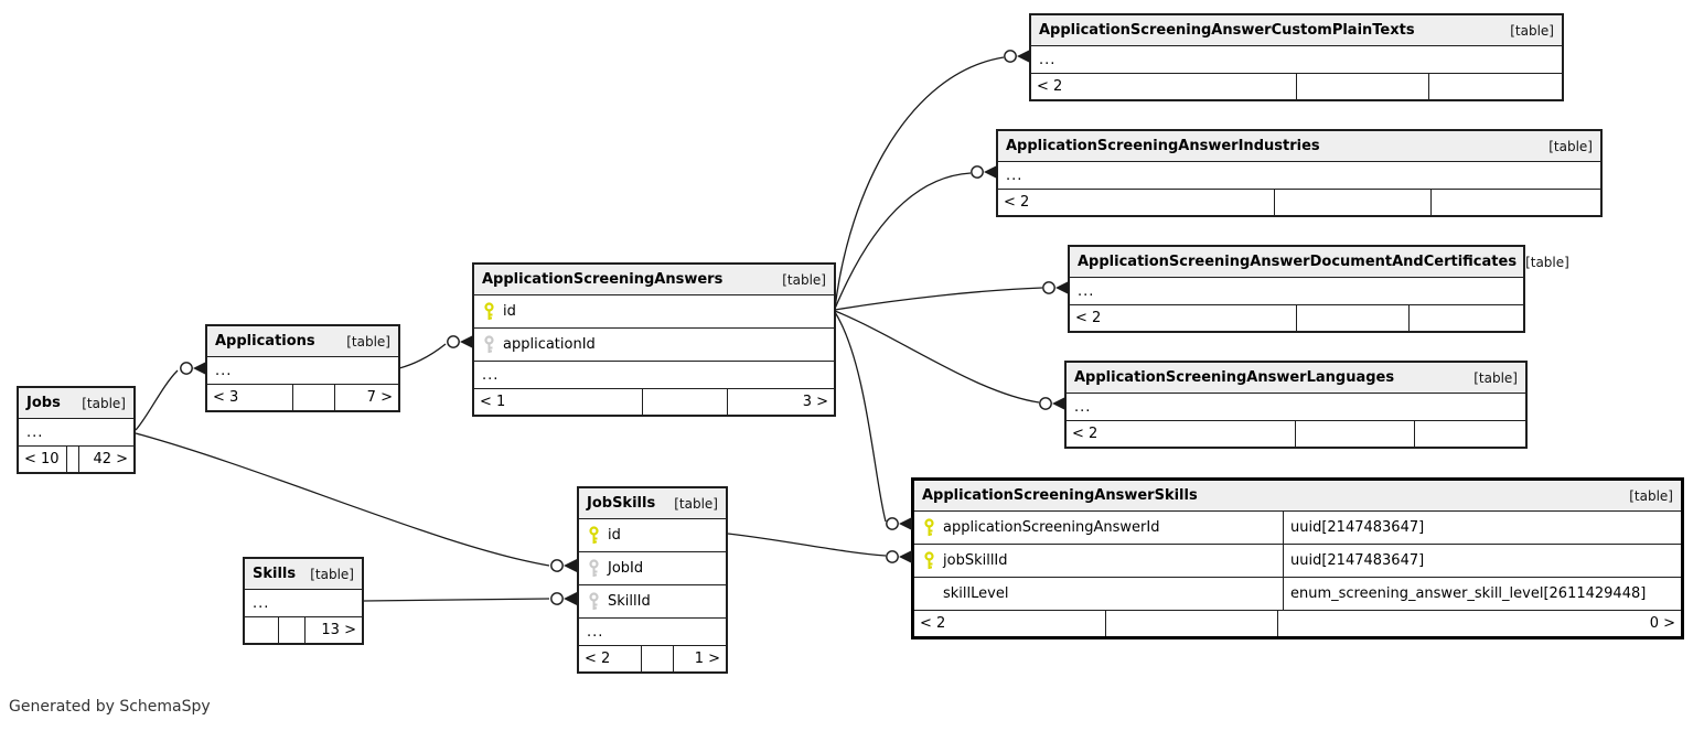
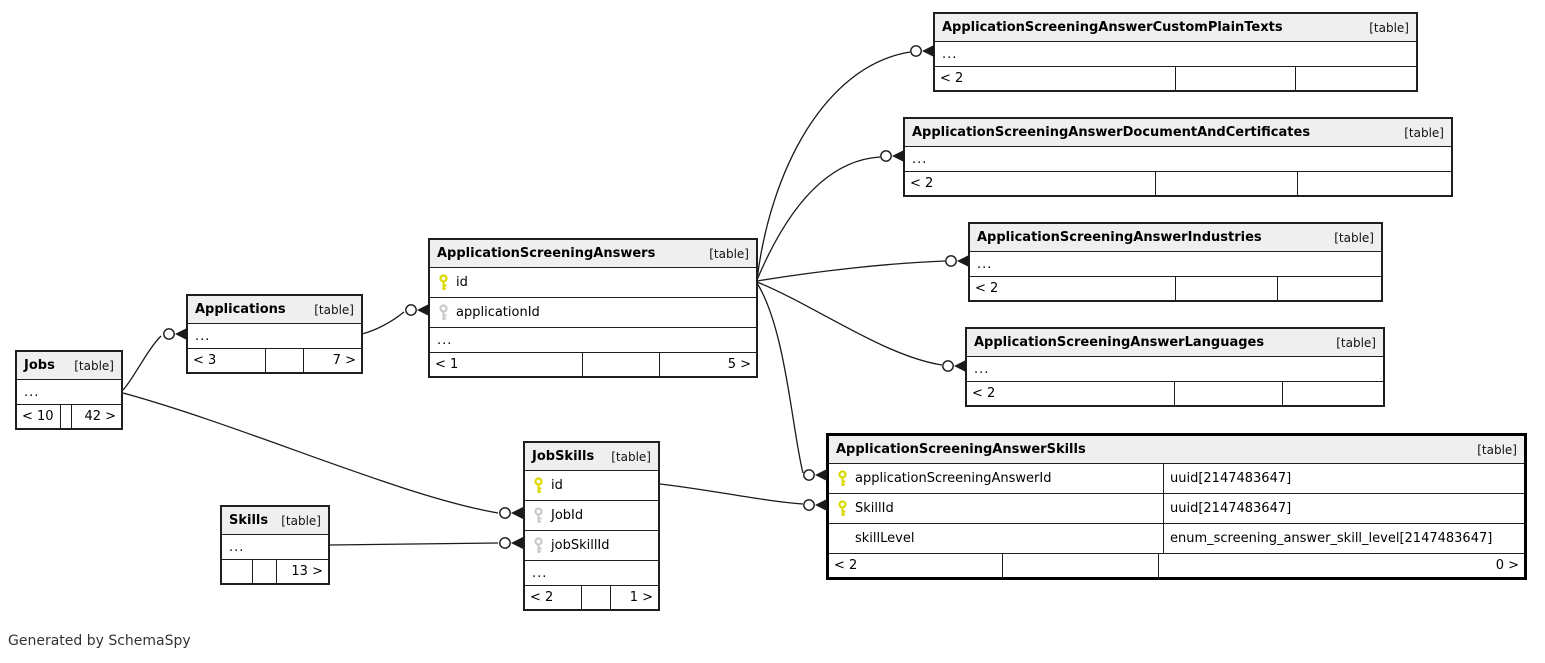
  ApplicationScreeningAnswerCustomPlainTexts
  [table]
  ...
  < 2
- ApplicationScreeningAnswerIndustries
+ ApplicationScreeningAnswerDocumentAndCertificates
  [table]
  ...
  < 2
- ApplicationScreeningAnswerDocumentAndCertificates
+ ApplicationScreeningAnswerIndustries
  [table]
  ...
  < 2
  ApplicationScreeningAnswerLanguages
  [table]
  ...
  < 2
  ApplicationScreeningAnswerSkills
  [table]
  applicationScreeningAnswerId
  uuid[2147483647]
- jobSkillId
+ SkillId
  uuid[2147483647]
  skillLevel
- enum_screening_answer_skill_level[2611429448]
+ enum_screening_answer_skill_level[2147483647]
  < 2
  0 >
  ApplicationScreeningAnswers
  [table]
  id
  applicationId
  ...
  < 1
- 3 >
+ 5 >
  Applications
  [table]
  ...
  < 3
  7 >
  Jobs
  [table]
  ...
  < 10
  42 >
  JobSkills
  [table]
  id
  JobId
- SkillId
+ jobSkillId
  ...
  < 2
  1 >
  Skills
  [table]
  ...
  13 >
  Generated by SchemaSpy
